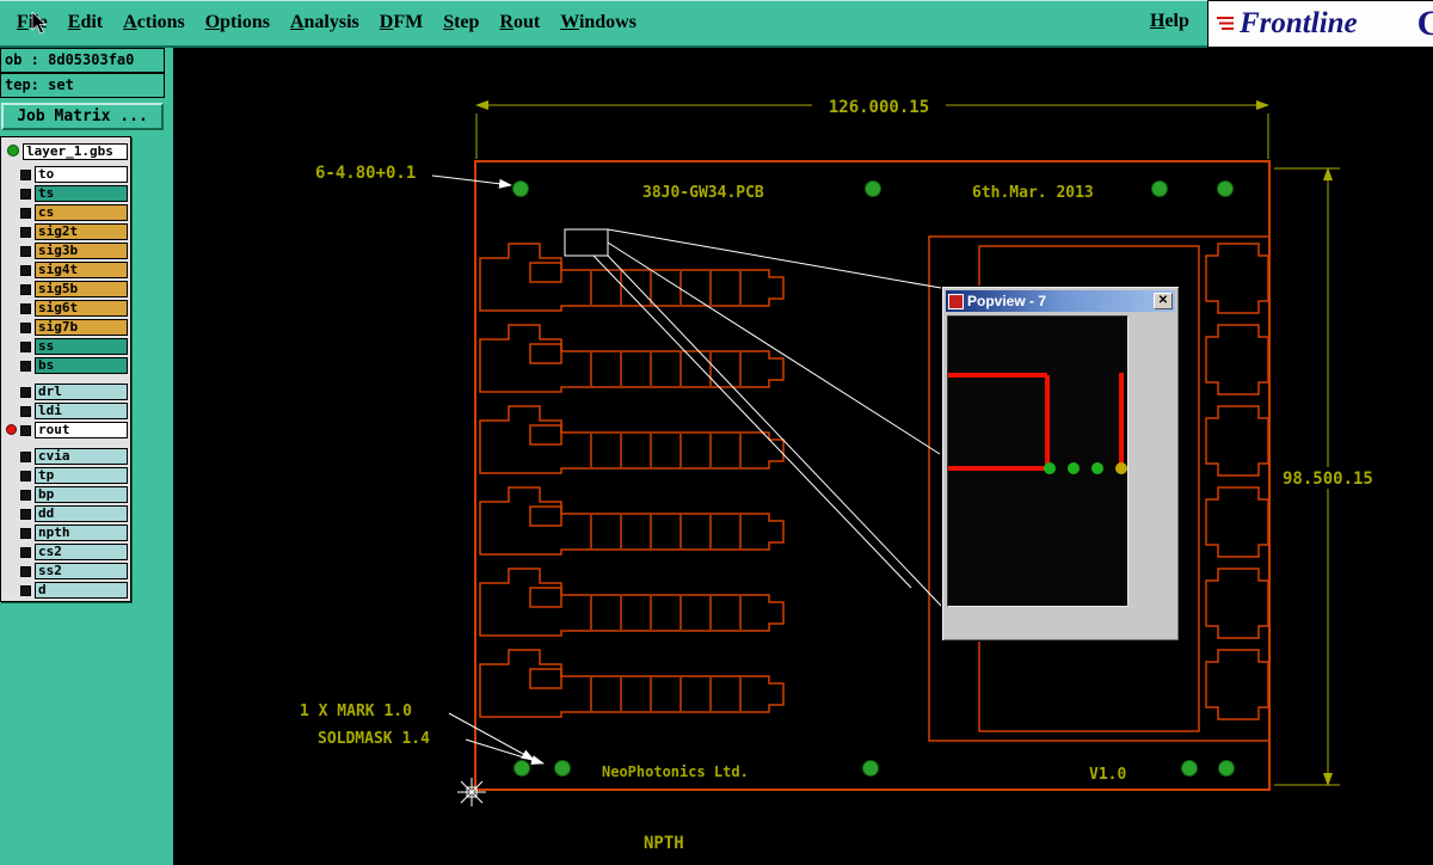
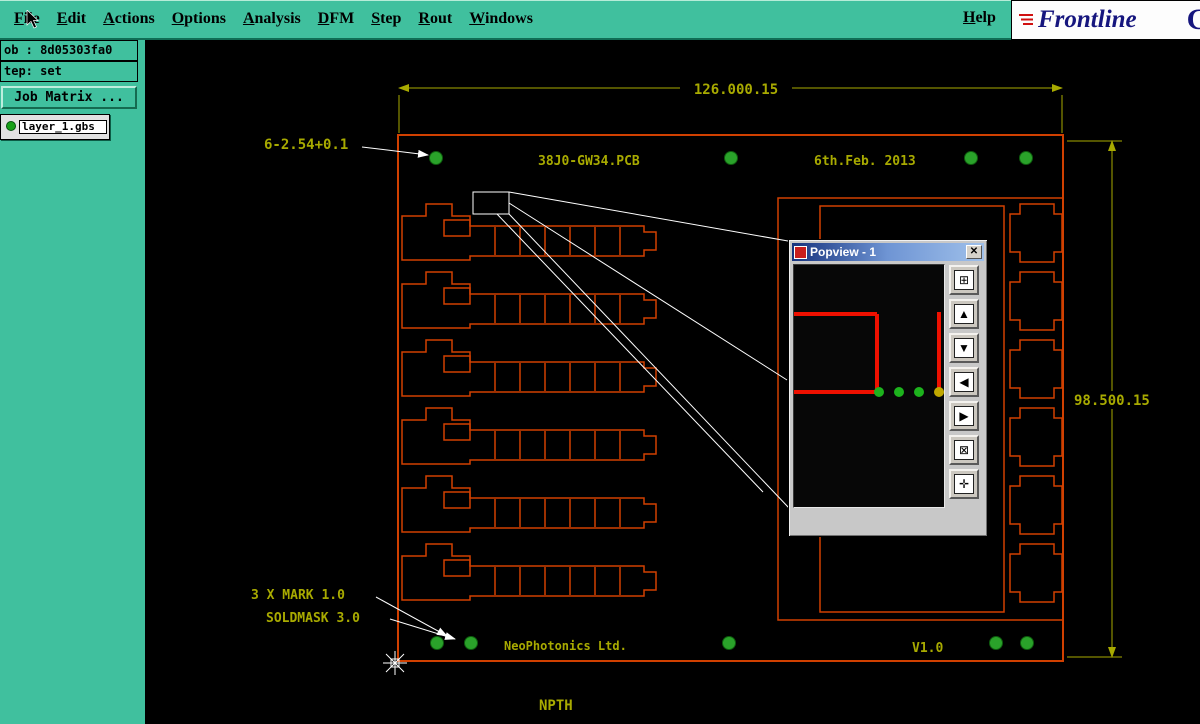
  Edit
  Actions
  Options
  Analysis
  DFM
  Step
  Rout
  Windows
  Help
  Frontline
  G
  ob : 8d05303fa0
  tep: set
  Job Matrix ...
  layer_1.gbs
- to
- ts
- cs
- sig2t
- sig3b
- sig4t
- sig5b
- sig6t
- sig7b
- ss
- bs
- drl
- ldi
- rout
- cvia
- tp
- bp
- dd
- npth
- cs2
- ss2
- d
  126.000.15
  98.500.15
- 6-4.80+0.1
+ 6-2.54+0.1
  38J0-GW34.PCB
- 6th.Mar. 2013
+ 6th.Feb. 2013
- 1 X MARK 1.0
+ 3 X MARK 1.0
- SOLDMASK 1.4
+ SOLDMASK 3.0
  NeoPhotonics Ltd.
  V1.0
  NPTH
- Popview - 7
+ Popview - 1
  ✕
+ ⊞
+ ▲
+ ▼
+ ◀
+ ▶
+ ⊠
+ ✛
